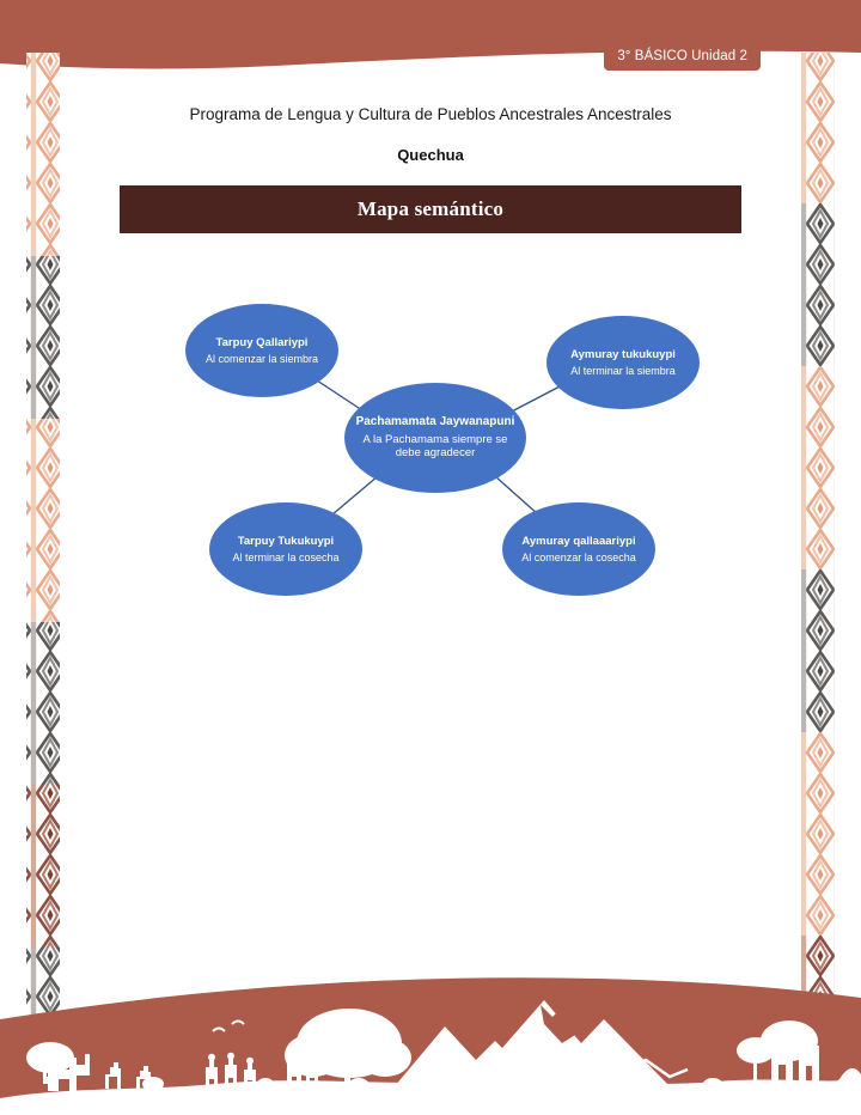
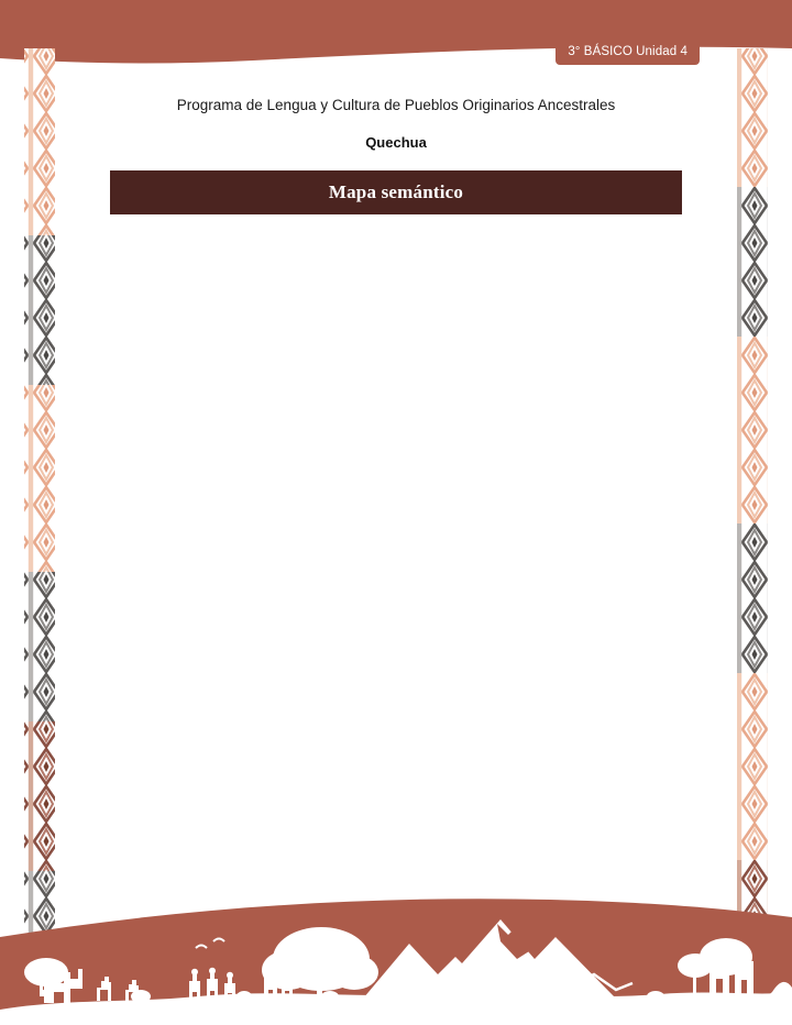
- 3° BÁSICO Unidad 2
+ 3° BÁSICO Unidad 4
- Programa de Lengua y Cultura de Pueblos Ancestrales Ancestrales
+ Programa de Lengua y Cultura de Pueblos Originarios Ancestrales
  Quechua
  Mapa semántico
- Pachamamata Jaywanapuni
- A la Pachamama siempre se debe agradecer
- Tarpuy Qallariypi
- Al comenzar la siembra
- Aymuray tukukuypi
- Al terminar la siembra
- Tarpuy Tukukuypi
- Al terminar la cosecha
- Aymuray qallaaariypi
- Al comenzar la cosecha
